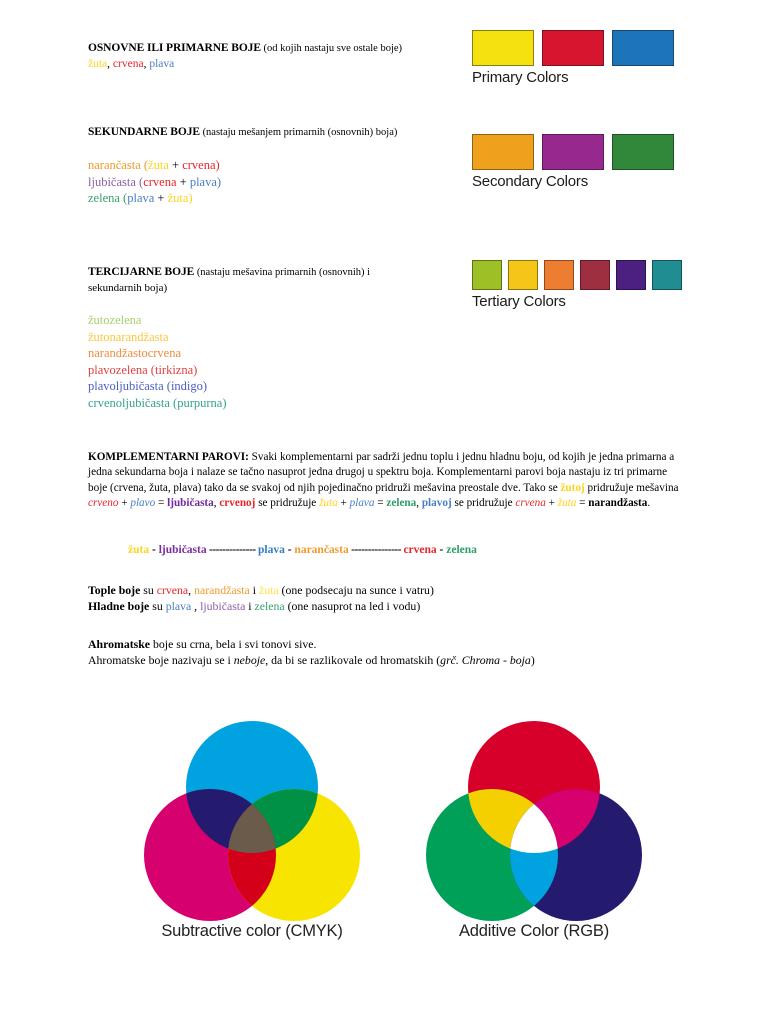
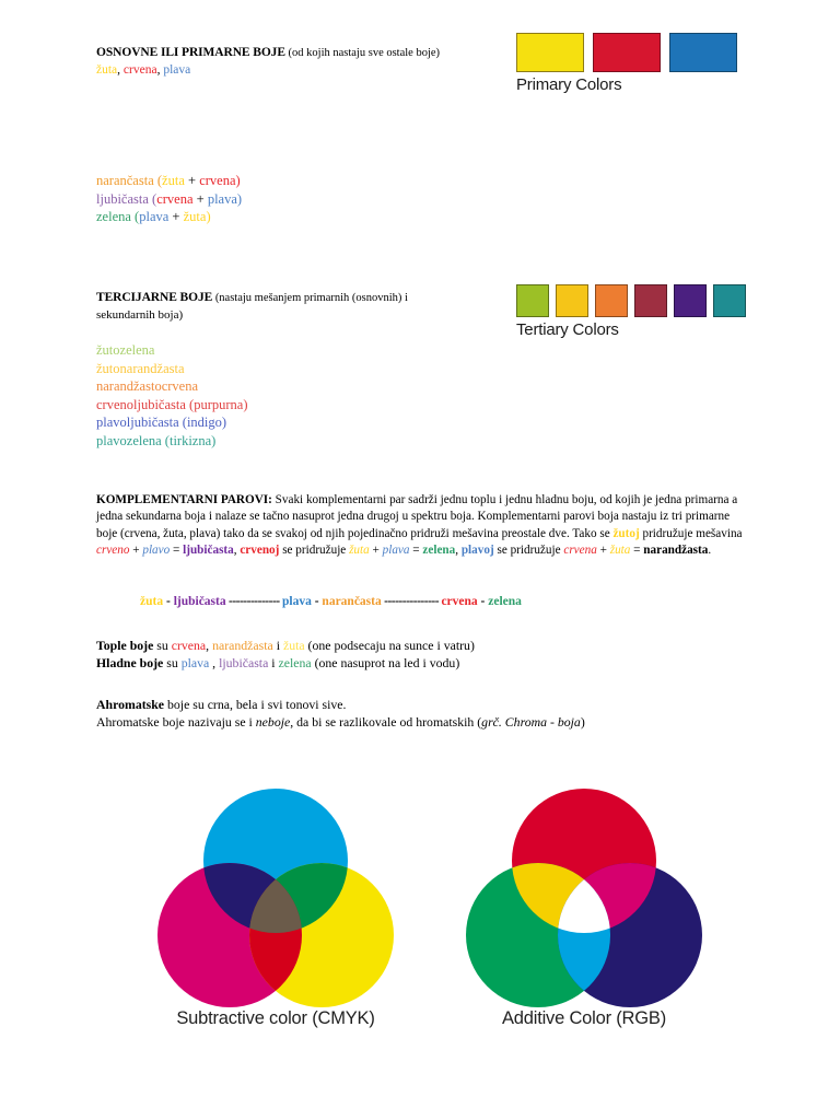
  OSNOVNE ILI PRIMARNE BOJE (od kojih nastaju sve ostale boje)
  žuta, crvena, plava
  Primary Colors
- SEKUNDARNE BOJE (nastaju mešanjem primarnih (osnovnih) boja)
  narančasta (žuta + crvena)
  ljubičasta (crvena + plava)
  zelena (plava + žuta)
- Secondary Colors
- TERCIJARNE BOJE (nastaju mešavina primarnih (osnovnih) i
+ TERCIJARNE BOJE (nastaju mešanjem primarnih (osnovnih) i
  sekundarnih boja)
  žutozelena
  žutonarandžasta
  narandžastocrvena
- plavozelena (tirkizna)
+ crvenoljubičasta (purpurna)
  plavoljubičasta (indigo)
- crvenoljubičasta (purpurna)
+ plavozelena (tirkizna)
  Tertiary Colors
  KOMPLEMENTARNI PAROVI: Svaki komplementarni par sadrži jednu toplu i jednu hladnu boju, od kojih je jedna primarna a jedna sekundarna boja i nalaze se tačno nasuprot jedna drugoj u spektru boja. Komplementarni parovi boja nastaju iz tri primarne boje (crvena, žuta, plava) tako da se svakoj od njih pojedinačno pridruži mešavina preostale dve. Tako se žutoj pridružuje mešavina crveno + plavo = ljubičasta, crvenoj se pridružuje žuta + plava = zelena, plavoj se pridružuje crvena + žuta = narandžasta.
  žuta - ljubičasta -------------- plava - narančasta --------------- crvena - zelena
  Tople boje su crvena, narandžasta i žuta (one podsecaju na sunce i vatru)
  Hladne boje su plava , ljubičasta i zelena (one nasuprot na led i vodu)
  Ahromatske boje su crna, bela i svi tonovi sive.
  Ahromatske boje nazivaju se i neboje, da bi se razlikovale od hromatskih (grč. Chroma - boja)
  Subtractive color (CMYK)
  Additive Color (RGB)
